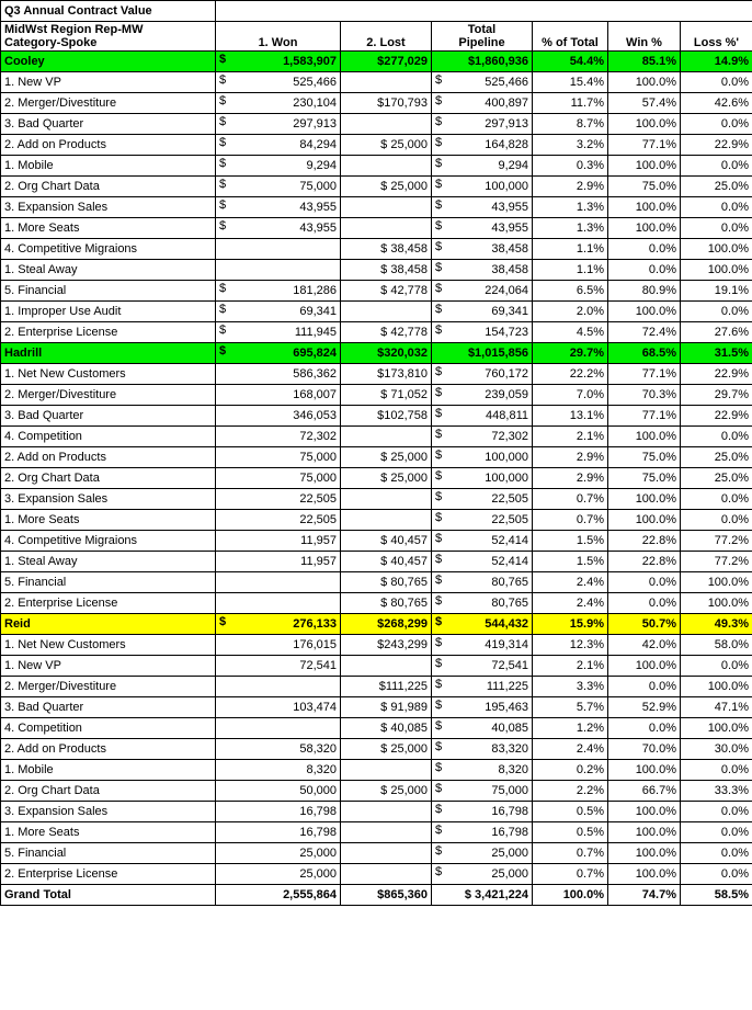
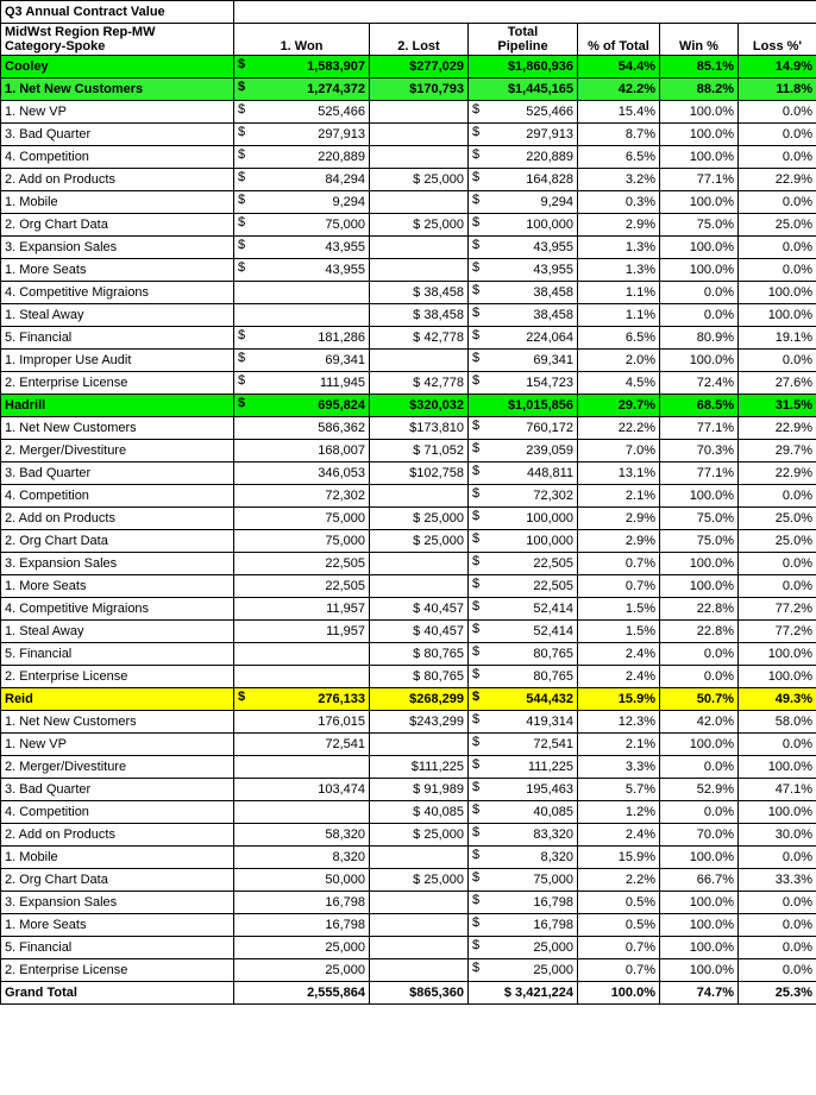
  Q3 Annual Contract Value
  MidWst Region Rep-MW Category-Spoke	1. Won	2. Lost	Total Pipeline	% of Total	Win %	Loss %'
  Cooley	$ 1,583,907	$277,029	$1,860,936	54.4%	85.1%	14.9%
+ 1. Net New Customers	$ 1,274,372	$170,793	$1,445,165	42.2%	88.2%	11.8%
  1. New VP	$ 525,466		$ 525,466	15.4%	100.0%	0.0%
- 2. Merger/Divestiture	$ 230,104	$170,793	$ 400,897	11.7%	57.4%	42.6%
  3. Bad Quarter	$ 297,913		$ 297,913	8.7%	100.0%	0.0%
+ 4. Competition	$ 220,889		$ 220,889	6.5%	100.0%	0.0%
  2. Add on Products	$ 84,294	$ 25,000	$ 164,828	3.2%	77.1%	22.9%
  1. Mobile	$ 9,294		$ 9,294	0.3%	100.0%	0.0%
  2. Org Chart Data	$ 75,000	$ 25,000	$ 100,000	2.9%	75.0%	25.0%
  3. Expansion Sales	$ 43,955		$ 43,955	1.3%	100.0%	0.0%
  1. More Seats	$ 43,955		$ 43,955	1.3%	100.0%	0.0%
  4. Competitive Migraions		$ 38,458	$ 38,458	1.1%	0.0%	100.0%
  1. Steal Away		$ 38,458	$ 38,458	1.1%	0.0%	100.0%
  5. Financial	$ 181,286	$ 42,778	$ 224,064	6.5%	80.9%	19.1%
  1. Improper Use Audit	$ 69,341		$ 69,341	2.0%	100.0%	0.0%
  2. Enterprise License	$ 111,945	$ 42,778	$ 154,723	4.5%	72.4%	27.6%
  Hadrill	$ 695,824	$320,032	$1,015,856	29.7%	68.5%	31.5%
  1. Net New Customers	586,362	$173,810	$ 760,172	22.2%	77.1%	22.9%
  2. Merger/Divestiture	168,007	$ 71,052	$ 239,059	7.0%	70.3%	29.7%
  3. Bad Quarter	346,053	$102,758	$ 448,811	13.1%	77.1%	22.9%
  4. Competition	72,302		$ 72,302	2.1%	100.0%	0.0%
  2. Add on Products	75,000	$ 25,000	$ 100,000	2.9%	75.0%	25.0%
  2. Org Chart Data	75,000	$ 25,000	$ 100,000	2.9%	75.0%	25.0%
  3. Expansion Sales	22,505		$ 22,505	0.7%	100.0%	0.0%
  1. More Seats	22,505		$ 22,505	0.7%	100.0%	0.0%
  4. Competitive Migraions	11,957	$ 40,457	$ 52,414	1.5%	22.8%	77.2%
  1. Steal Away	11,957	$ 40,457	$ 52,414	1.5%	22.8%	77.2%
  5. Financial		$ 80,765	$ 80,765	2.4%	0.0%	100.0%
  2. Enterprise License		$ 80,765	$ 80,765	2.4%	0.0%	100.0%
  Reid	$ 276,133	$268,299	$ 544,432	15.9%	50.7%	49.3%
  1. Net New Customers	176,015	$243,299	$ 419,314	12.3%	42.0%	58.0%
  1. New VP	72,541		$ 72,541	2.1%	100.0%	0.0%
  2. Merger/Divestiture		$111,225	$ 111,225	3.3%	0.0%	100.0%
  3. Bad Quarter	103,474	$ 91,989	$ 195,463	5.7%	52.9%	47.1%
  4. Competition		$ 40,085	$ 40,085	1.2%	0.0%	100.0%
  2. Add on Products	58,320	$ 25,000	$ 83,320	2.4%	70.0%	30.0%
- 1. Mobile	8,320		$ 8,320	0.2%	100.0%	0.0%
+ 1. Mobile	8,320		$ 8,320	15.9%	100.0%	0.0%
  2. Org Chart Data	50,000	$ 25,000	$ 75,000	2.2%	66.7%	33.3%
  3. Expansion Sales	16,798		$ 16,798	0.5%	100.0%	0.0%
  1. More Seats	16,798		$ 16,798	0.5%	100.0%	0.0%
  5. Financial	25,000		$ 25,000	0.7%	100.0%	0.0%
  2. Enterprise License	25,000		$ 25,000	0.7%	100.0%	0.0%
- Grand Total	2,555,864	$865,360	$ 3,421,224	100.0%	74.7%	58.5%
+ Grand Total	2,555,864	$865,360	$ 3,421,224	100.0%	74.7%	25.3%
